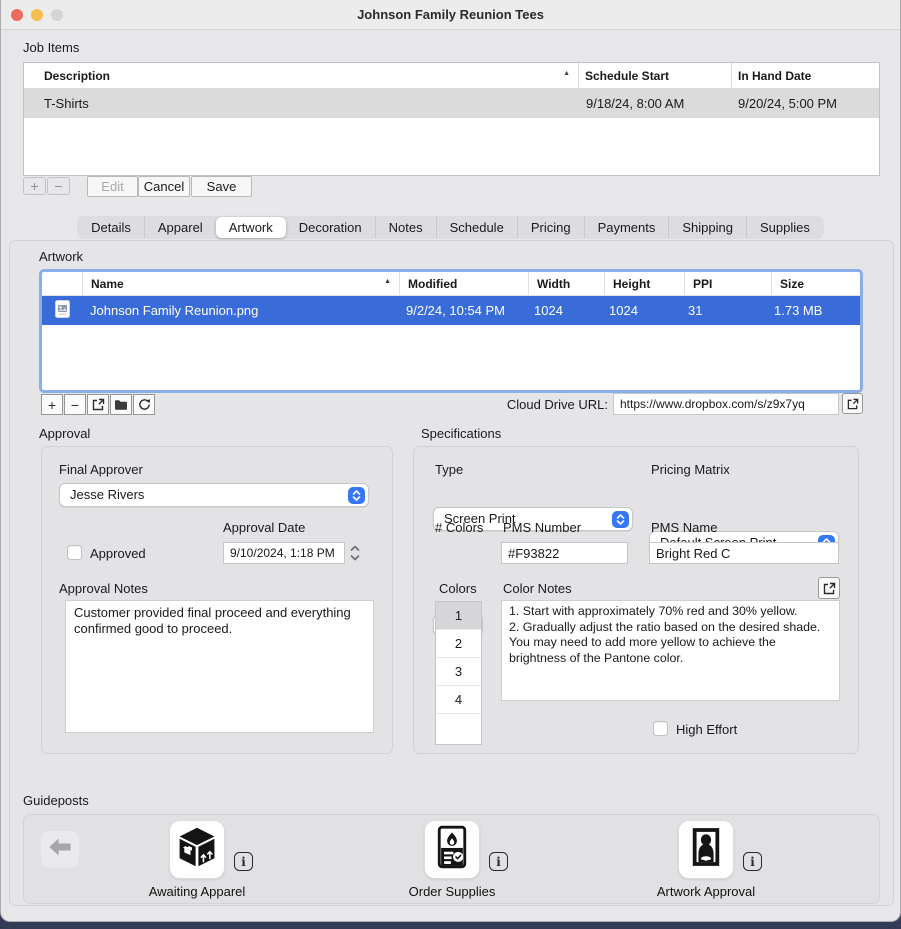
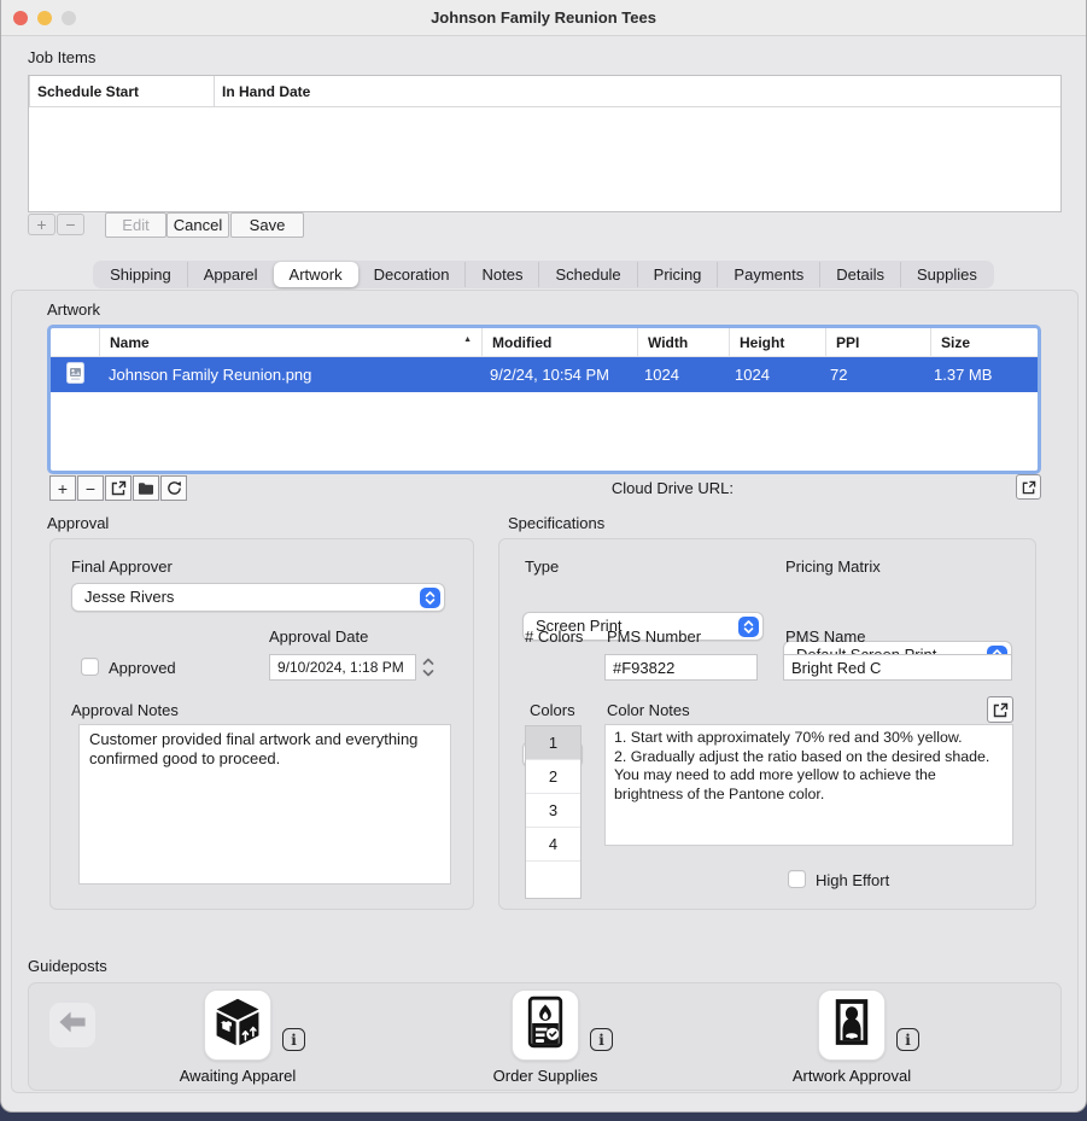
  Johnson Family Reunion Tees
  Job Items
- Description
  Schedule Start
  In Hand Date
- T-Shirts
- 9/18/24, 8:00 AM
- 9/20/24, 5:00 PM
  +
  −
  Edit
  Cancel
  Save
- Details
+ Shipping
  Apparel
  Artwork
  Decoration
  Notes
  Schedule
  Pricing
  Payments
- Shipping
+ Details
  Supplies
  Artwork
  Name
  Modified
  Width
  Height
  PPI
  Size
  Johnson Family Reunion.png
  9/2/24, 10:54 PM
  1024
  1024
- 31
+ 72
- 1.73 MB
+ 1.37 MB
  +
  −
  Cloud Drive URL:
- https://www.dropbox.com/s/z9x7yq
  Approval
  Final Approver
  Jesse Rivers
  Approval Date
  Approved
  9/10/2024, 1:18 PM
  Approval Notes
- Customer provided final proceed and everything confirmed good to proceed.
+ Customer provided final artwork and everything confirmed good to proceed.
  Specifications
  Type
  Screen Print
  Pricing Matrix
  # Colors
  PMS Number
  #F93822
  PMS Name
  Bright Red C
  Colors
  1
  2
  3
  4
  Color Notes
  1. Start with approximately 70% red and 30% yellow.
  2. Gradually adjust the ratio based on the desired shade. You may need to add more yellow to achieve the brightness of the Pantone color.
  High Effort
  Guideposts
  i
  Awaiting Apparel
  i
  Order Supplies
  i
  Artwork Approval
